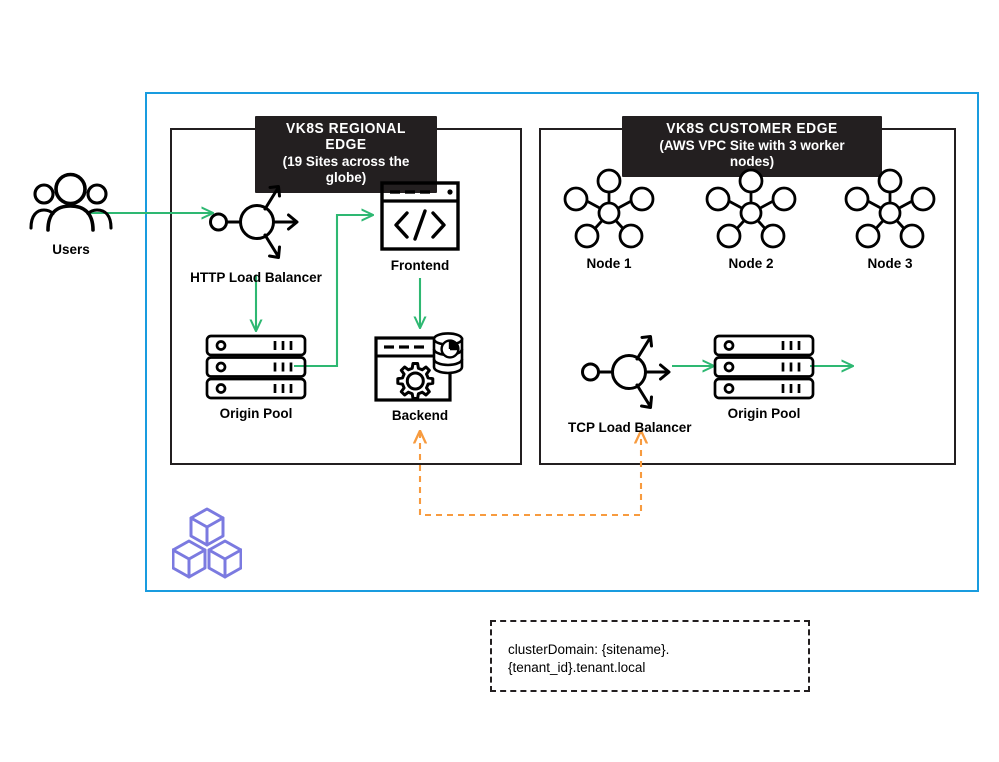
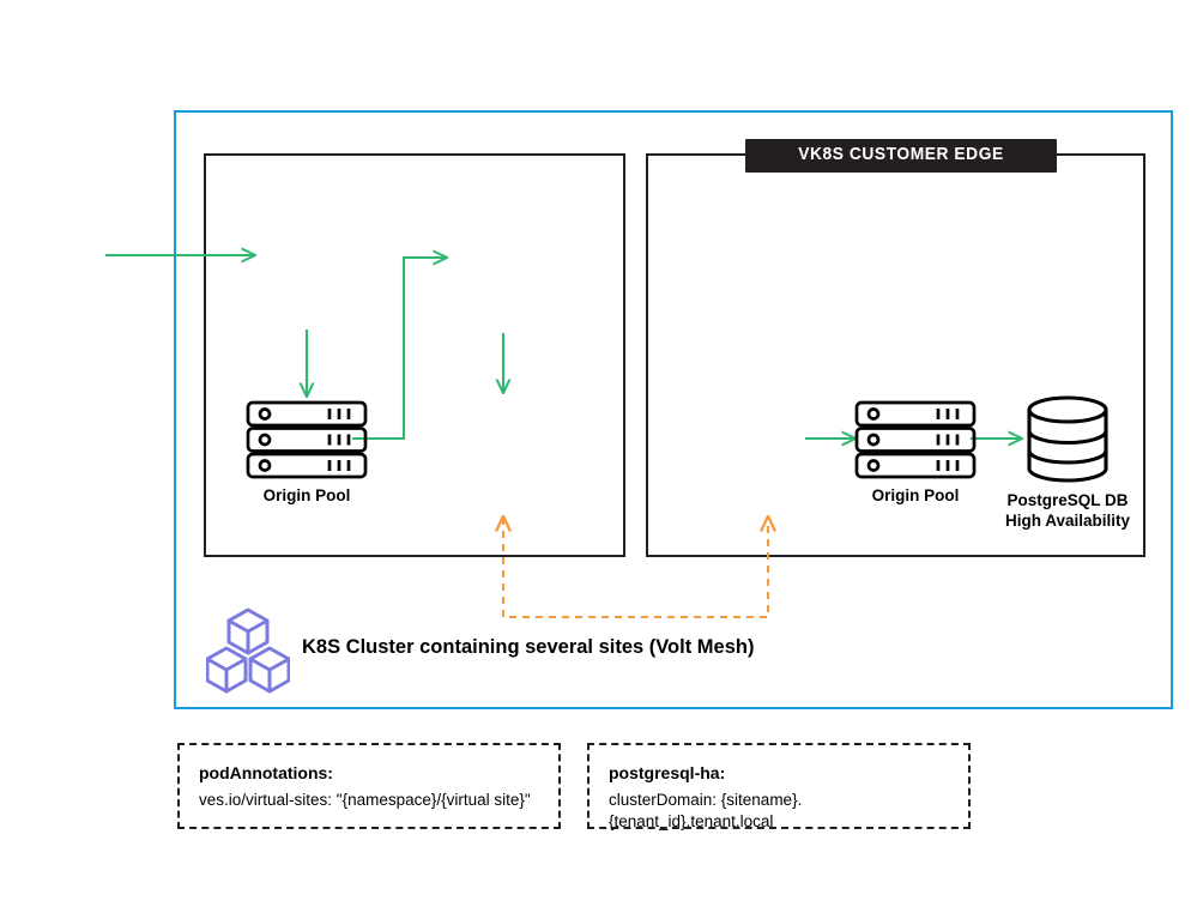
- VK8S REGIONAL EDGE
- (19 Sites across the globe)
  VK8S CUSTOMER EDGE
- (AWS VPC Site with 3 worker nodes)
- Users
- HTTP Load Balancer
- Frontend
  Origin Pool
- Backend
- Node 1
- Node 2
- Node 3
- TCP Load Balancer
  Origin Pool
+ PostgreSQL DB
+ High Availability
+ K8S Cluster containing several sites (Volt Mesh)
+ podAnnotations:
+ ves.io/virtual-sites: "{namespace}/{virtual site}"
+ postgresql-ha:
  clusterDomain: {sitename}.{tenant_id}.tenant.local
